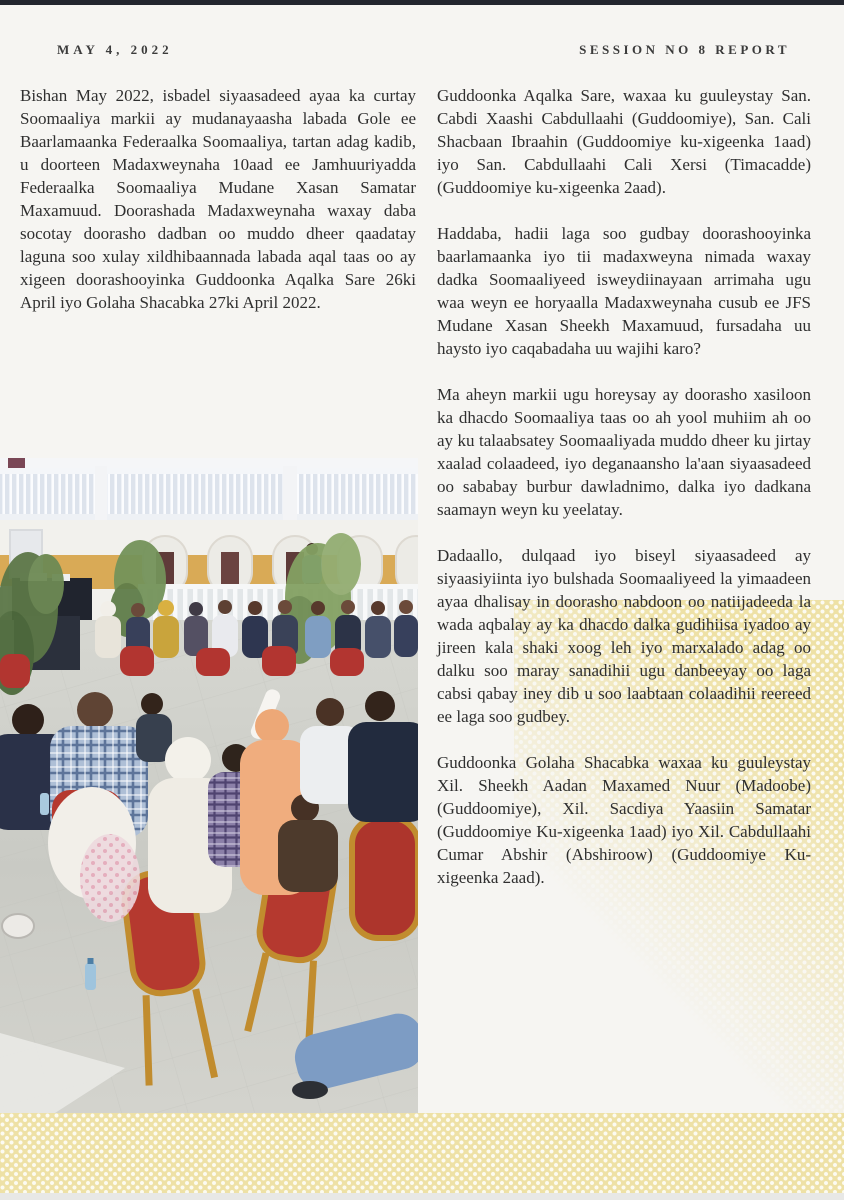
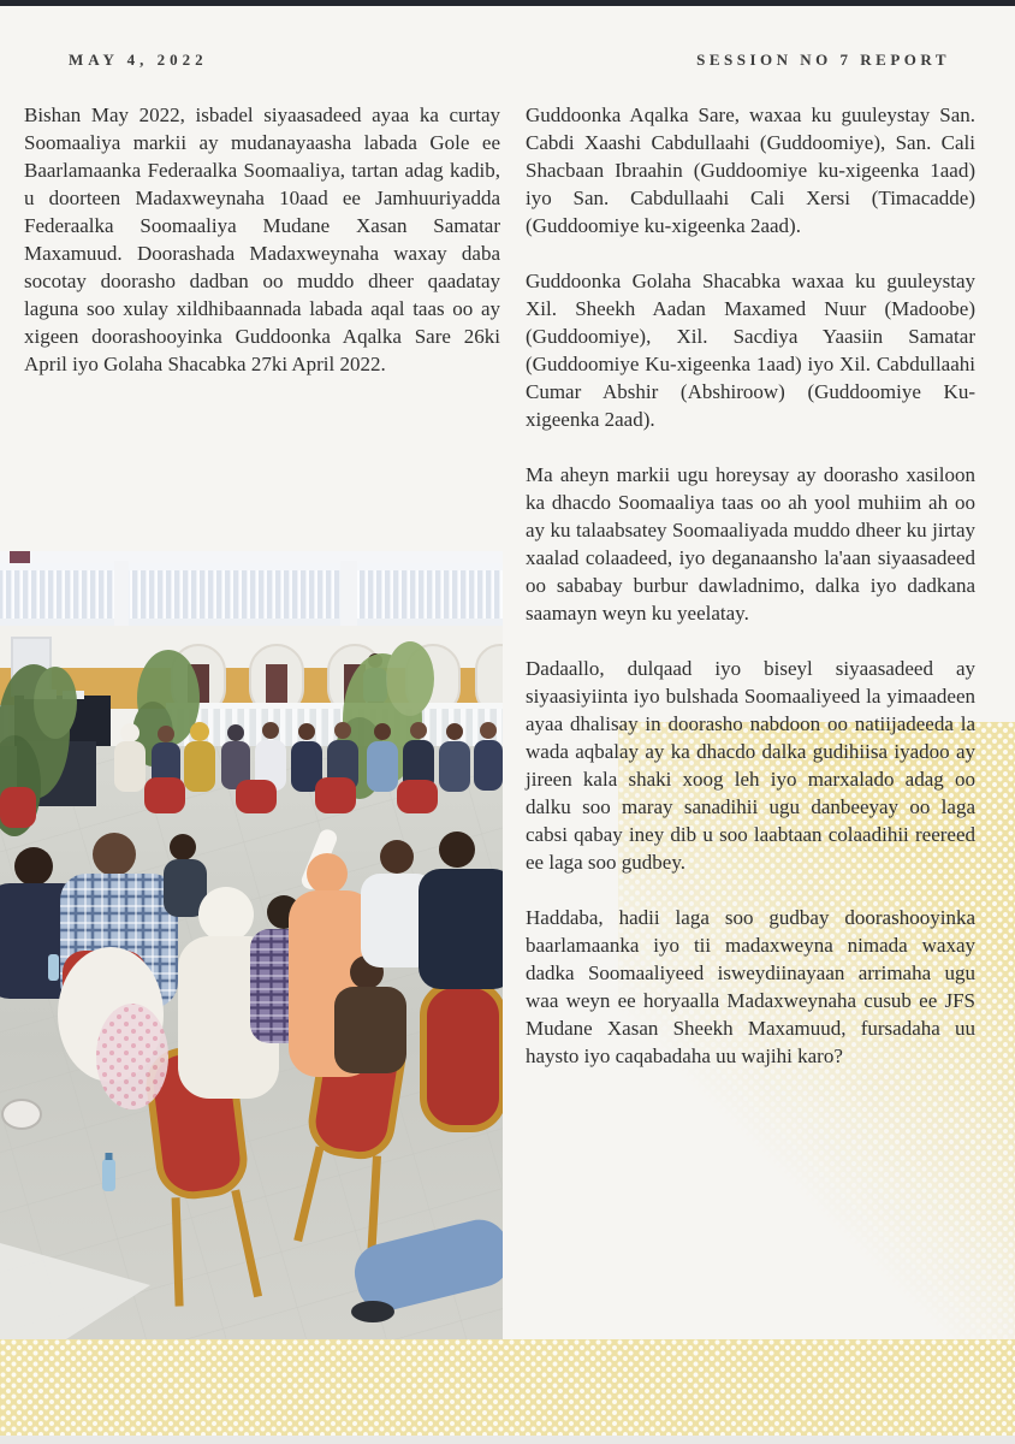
  MAY 4, 2022
- SESSION NO 8 REPORT
+ SESSION NO 7 REPORT
  Bishan May 2022, isbadel siyaasadeed ayaa ka curtay Soomaaliya markii ay mudanayaasha labada Gole ee Baarlamaanka Federaalka Soomaaliya, tartan adag kadib, u doorteen Madaxweynaha 10aad ee Jamhuuriyadda Federaalka Soomaaliya Mudane Xasan Samatar Maxamuud. Doorashada Madaxweynaha waxay daba socotay doorasho dadban oo muddo dheer qaadatay laguna soo xulay xildhibaannada labada aqal taas oo ay xigeen doorashooyinka Guddoonka Aqalka Sare 26ki April iyo Golaha Shacabka 27ki April 2022.
  Guddoonka Aqalka Sare, waxaa ku guuleystay San. Cabdi Xaashi Cabdullaahi (Guddoomiye), San. Cali Shacbaan Ibraahin (Guddoomiye ku-xigeenka 1aad) iyo San. Cabdullaahi Cali Xersi (Timacadde) (Guddoomiye ku-xigeenka 2aad).
- Haddaba, hadii laga soo gudbay doorashooyinka baarlamaanka iyo tii madaxweyna nimada waxay dadka Soomaaliyeed isweydiinayaan arrimaha ugu waa weyn ee horyaalla Madaxweynaha cusub ee JFS Mudane Xasan Sheekh Maxamuud, fursadaha uu haysto iyo caqabadaha uu wajihi karo?
+ Guddoonka Golaha Shacabka waxaa ku guuleystay Xil. Sheekh Aadan Maxamed Nuur (Madoobe) (Guddoomiye), Xil. Sacdiya Yaasiin Samatar (Guddoomiye Ku-xigeenka 1aad) iyo Xil. Cabdullaahi Cumar Abshir (Abshiroow) (Guddoomiye Ku-xigeenka 2aad).
  Ma aheyn markii ugu horeysay ay doorasho xasiloon ka dhacdo Soomaaliya taas oo ah yool muhiim ah oo ay ku talaabsatey Soomaaliyada muddo dheer ku jirtay xaalad colaadeed, iyo deganaansho la'aan siyaasadeed oo sababay burbur dawladnimo, dalka iyo dadkana saamayn weyn ku yeelatay.
  Dadaallo, dulqaad iyo biseyl siyaasadeed ay siyaasiyiinta iyo bulshada Soomaaliyeed la yimaadeen ayaa dhalisay in doorasho nabdoon oo natiijadeeda la wada aqbalay ay ka dhacdo dalka gudihiisa iyadoo ay jireen kala shaki xoog leh iyo marxalado adag oo dalku soo maray sanadihii ugu danbeeyay oo laga cabsi qabay iney dib u soo laabtaan colaadihii reereed ee laga soo gudbey.
- Guddoonka Golaha Shacabka waxaa ku guuleystay Xil. Sheekh Aadan Maxamed Nuur (Madoobe) (Guddoomiye), Xil. Sacdiya Yaasiin Samatar (Guddoomiye Ku-xigeenka 1aad) iyo Xil. Cabdullaahi Cumar Abshir (Abshiroow) (Guddoomiye Ku-xigeenka 2aad).
+ Haddaba, hadii laga soo gudbay doorashooyinka baarlamaanka iyo tii madaxweyna nimada waxay dadka Soomaaliyeed isweydiinayaan arrimaha ugu waa weyn ee horyaalla Madaxweynaha cusub ee JFS Mudane Xasan Sheekh Maxamuud, fursadaha uu haysto iyo caqabadaha uu wajihi karo?
